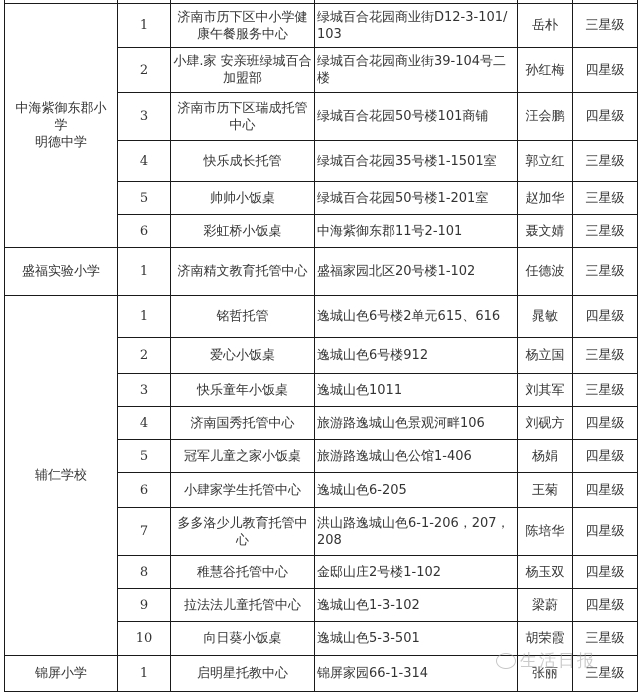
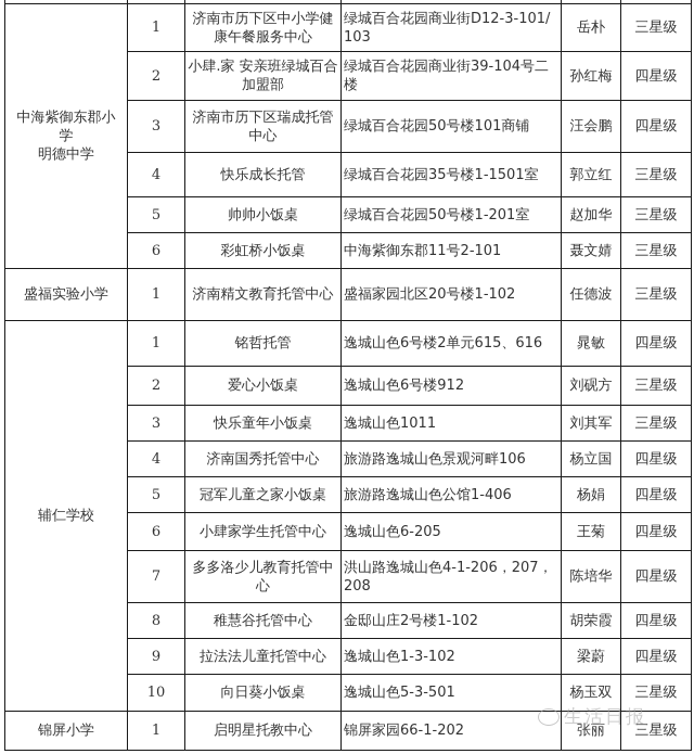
  中海紫御东郡小学明德中学	1	济南市历下区中小学健康午餐服务中心	绿城百合花园商业街D12-3-101/103	岳朴	三星级
  2	小肆.家 安亲班绿城百合加盟部	绿城百合花园商业街39-104号二楼	孙红梅	四星级
  3	济南市历下区瑞成托管中心	绿城百合花园50号楼101商铺	汪会鹏	四星级
  4	快乐成长托管	绿城百合花园35号楼1-1501室	郭立红	三星级
  5	帅帅小饭桌	绿城百合花园50号楼1-201室	赵加华	三星级
  6	彩虹桥小饭桌	中海紫御东郡11号2-101	聂文婧	三星级
  盛福实验小学	1	济南精文教育托管中心	盛福家园北区20号楼1-102	任德波	三星级
  辅仁学校	1	铭哲托管	逸城山色6号楼2单元615、616	晁敏	四星级
- 2	爱心小饭桌	逸城山色6号楼912	杨立国	三星级
+ 2	爱心小饭桌	逸城山色6号楼912	刘砚方	三星级
  3	快乐童年小饭桌	逸城山色1011	刘其军	三星级
- 4	济南国秀托管中心	旅游路逸城山色景观河畔106	刘砚方	四星级
+ 4	济南国秀托管中心	旅游路逸城山色景观河畔106	杨立国	四星级
  5	冠军儿童之家小饭桌	旅游路逸城山色公馆1-406	杨娟	四星级
  6	小肆家学生托管中心	逸城山色6-205	王菊	四星级
- 7	多多洛少儿教育托管中心	洪山路逸城山色6-1-206，207，208	陈培华	四星级
+ 7	多多洛少儿教育托管中心	洪山路逸城山色4-1-206，207，208	陈培华	四星级
- 8	稚慧谷托管中心	金邸山庄2号楼1-102	杨玉双	四星级
+ 8	稚慧谷托管中心	金邸山庄2号楼1-102	胡荣霞	四星级
  9	拉法法儿童托管中心	逸城山色1-3-102	梁蔚	四星级
- 10	向日葵小饭桌	逸城山色5-3-501	胡荣霞	三星级
+ 10	向日葵小饭桌	逸城山色5-3-501	杨玉双	三星级
- 锦屏小学	1	启明星托教中心	锦屏家园66-1-314	张丽	三星级
+ 锦屏小学	1	启明星托教中心	锦屏家园66-1-202	张丽	三星级
  生活日报
